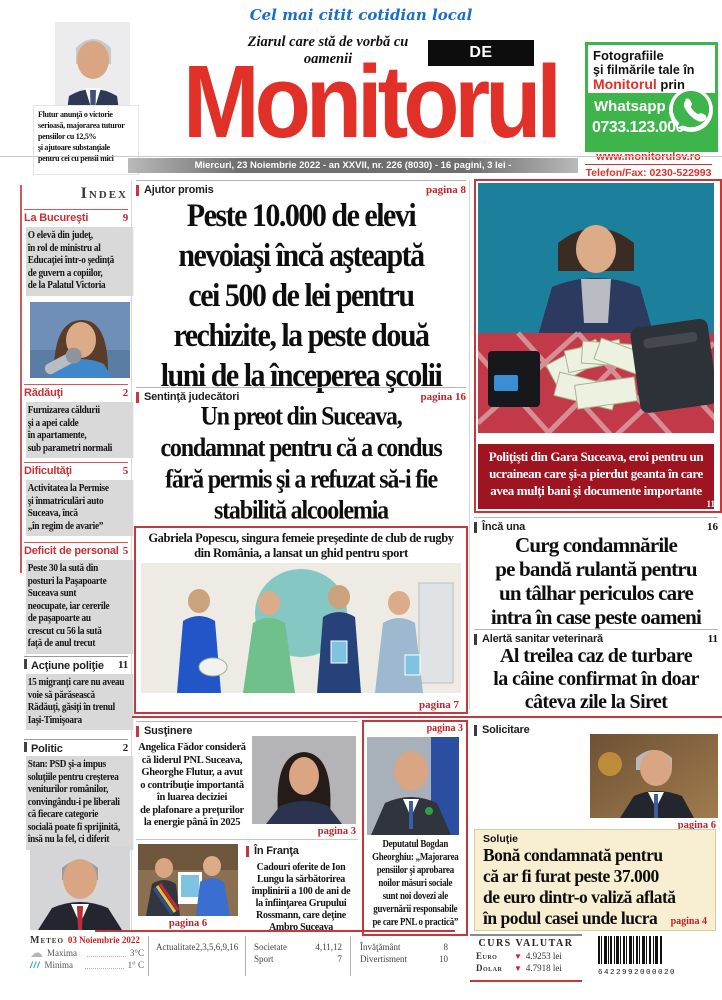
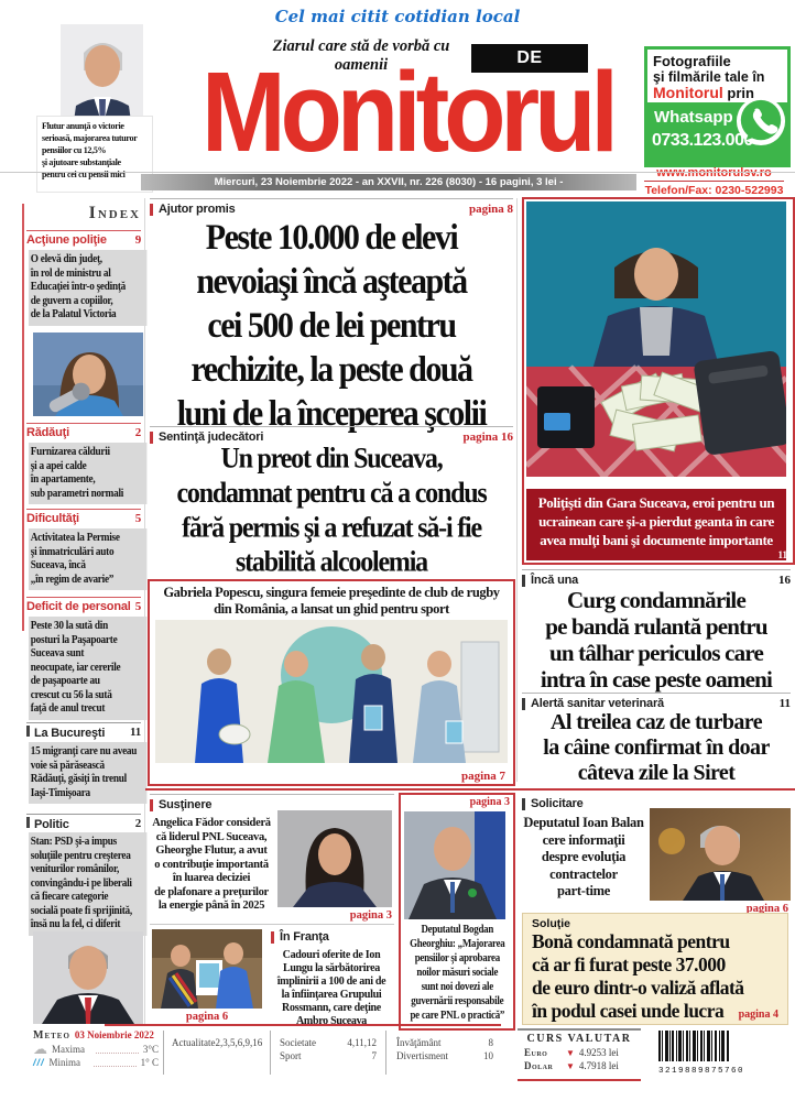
  Cel mai citit cotidian local
  Flutur anunţă o victorie
  serioasă, majorarea tuturor
  pensiilor cu 12,5%
  şi ajutoare substanţiale
  pentru cei cu pensii mici
  Ziarul care stă de vorbă cu oamenii
  DE SUCEAVA
  Monitorul
  Fotografiile
  şi filmările tale în
  Monitorul prin
  Whatsapp
  0733.123.00
  www.monitorulsv.ro
  Telefon/Fax: 0230-522993
  Miercuri, 23 Noiembrie 2022 - an XXVII, nr. 226 (8030) - 16 pagini, 3 lei -
  Index
- La Bucureşti
+ Acţiune poliţie
  9
  O elevă din judeţ,
  în rol de ministru al
  Educaţiei într-o şedinţă
  de guvern a copiilor,
  de la Palatul Victoria
  Rădăuţi
  2
  Furnizarea căldurii
  şi a apei calde
  în apartamente,
  sub parametri normali
  Dificultăţi
  5
  Activitatea la Permise
  şi înmatriculări auto
  Suceava, încă
  „în regim de avarie”
  Deficit de personal
  5
  Peste 30 la sută din
  posturi la Paşapoarte
  Suceava sunt
  neocupate, iar cererile
  de paşapoarte au
  crescut cu 56 la sută
  faţă de anul trecut
- Acţiune poliţie
+ La Bucureşti
  11
  15 migranţi care nu aveau
  voie să părăsească
  Rădăuţi, găsiţi în trenul
  Iaşi-Timişoara
  Politic
  2
  Stan: PSD şi-a impus
  soluţiile pentru creşterea
  veniturilor românilor,
  convingându-i pe liberali
  că fiecare categorie
  socială poate fi sprijinită,
  însă nu la fel, ci diferit
  Ajutor promis
  pagina 8
  Peste 10.000 de elevi
  nevoiaşi încă aşteaptă
  cei 500 de lei pentru
  rechizite, la peste două
  luni de la începerea şcolii
  Sentinţă judecători
  pagina 16
  Un preot din Suceava,
  condamnat pentru că a condus
  fără permis şi a refuzat să-i fie
  stabilită alcoolemia
  Gabriela Popescu, singura femeie preşedinte de club de rugby
  din România, a lansat un ghid pentru sport
  pagina 7
  Susţinere
  Angelica Fădor consideră
  că liderul PNL Suceava,
  Gheorghe Flutur, a avut
  o contribuţie importantă
  în luarea deciziei
  de plafonare a preţurilor
  la energie până în 2025
  pagina 3
  pagina 6
  În Franţa
  Cadouri oferite de Ion
  Lungu la sărbătorirea
  împlinirii a 100 de ani de
  la înfiinţarea Grupului
  Rossmann, care deţine
  Ambro Suceava
  pagina 3
  Deputatul Bogdan
  Gheorghiu: „Majorarea
  pensiilor şi aprobarea
  noilor măsuri sociale
  sunt noi dovezi ale
  guvernării responsabile
  pe care PNL o practică”
  Poliţişti din Gara Suceava, eroi pentru un
  ucrainean care şi-a pierdut geanta în care
  avea mulţi bani şi documente importante
  11
  Încă una
  16
  Curg condamnările
  pe bandă rulantă pentru
  un tâlhar periculos care
  intra în case peste oameni
  Alertă sanitar veterinară
  11
  Al treilea caz de turbare
  la câine confirmat în doar
  câteva zile la Siret
  Solicitare
+ Deputatul Ioan Balan
+ cere informaţii
+ despre evoluţia
+ contractelor
+ part-time
  pagina 6
  Soluţie
  Bonă condamnată pentru
  că ar fi furat peste 37.000
  de euro dintr-o valiză aflată
  în podul casei unde lucra
  pagina 4
  Meteo
  03 Noiembrie 2022
  ☁
  Maxima
  3°C
  ///
  Minima
  1° C
  Actualitate
  2,3,5,6,9,16
  Societate
  4,11,12
  Sport
  7
  Învăţământ
  8
  Divertisment
  10
  CURS VALUTAR
  Euro
  ▼
  4.9253 lei
  Dolar
  ▼
  4.7918 lei
- 6422992000020
+ 3219889875760
